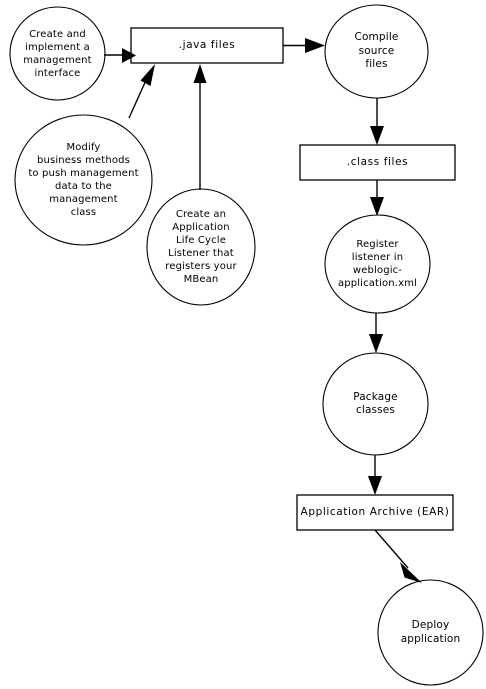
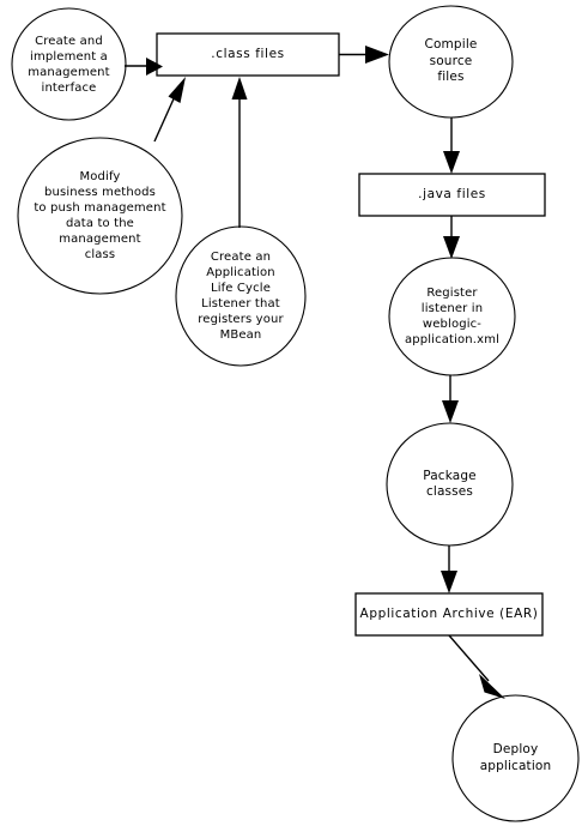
  Create and
  implement a
  management
  interface
  Modify
  business methods
  to push management
  data to the
  management
  class
  Create an
  Application
  Life Cycle
  Listener that
  registers your
  MBean
- .java files
+ .class files
  Compile
  source
  files
- .class files
+ .java files
  Register
  listener in
  weblogic-
  application.xml
  Package
  classes
  Application Archive (EAR)
  Deploy
  application
